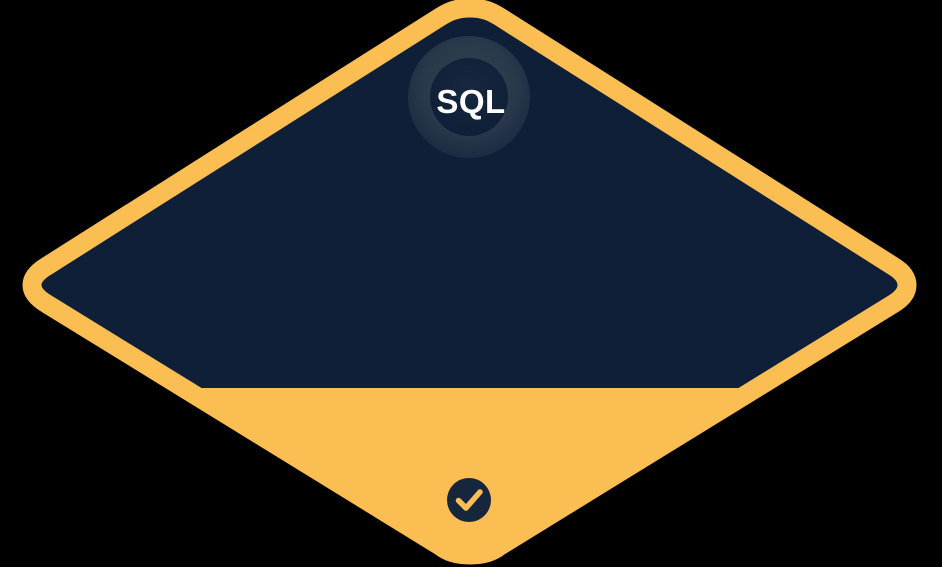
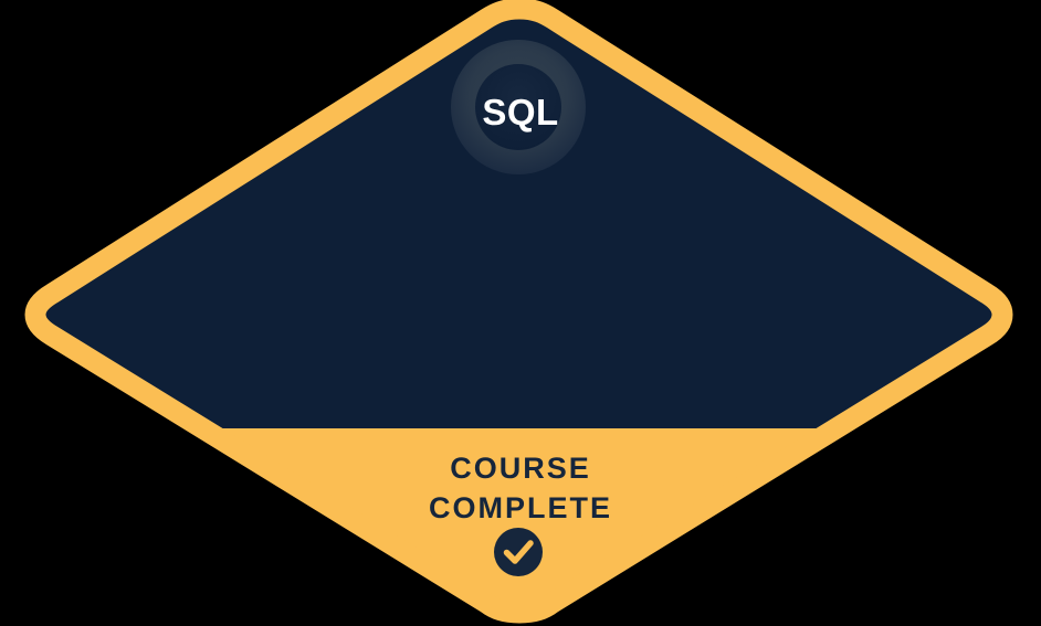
  SQL
+ COURSE
+ COMPLETE
